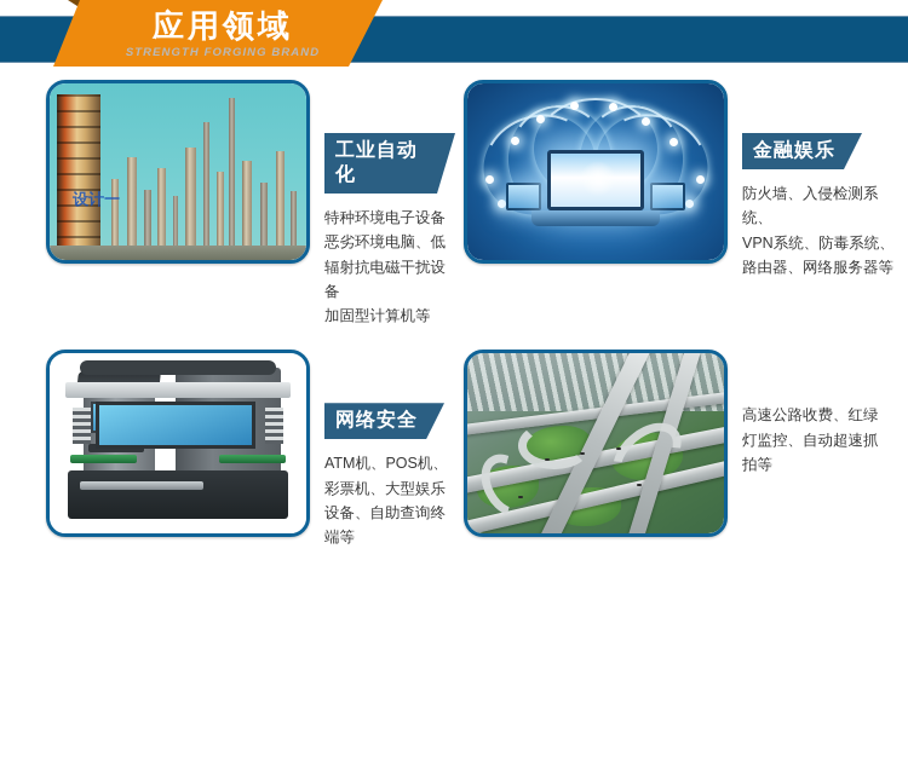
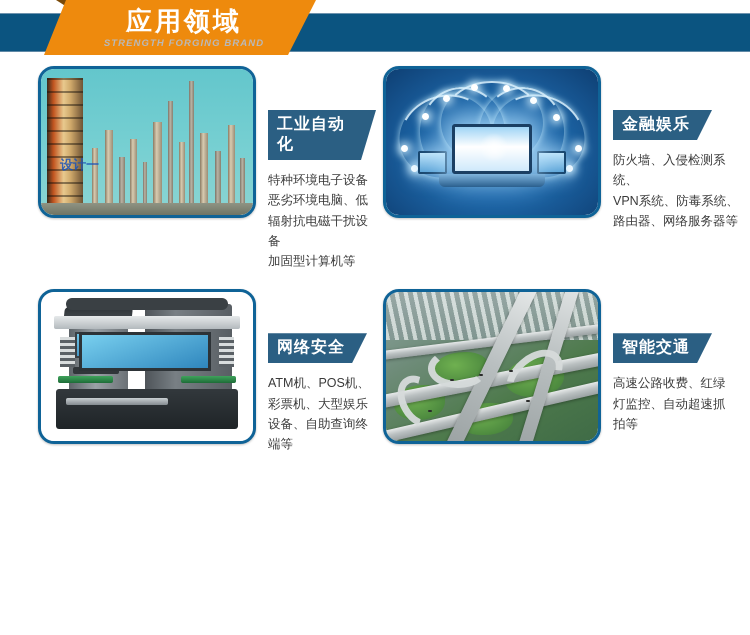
  应用领域
  STRENGTH FORGING BRAND
  设计一
  工业自动化
  特种环境电子设备
  恶劣环境电脑、低
  辐射抗电磁干扰设备
  加固型计算机等
  金融娱乐
  防火墙、入侵检测系统、
  VPN系统、防毒系统、
  路由器、网络服务器等
  网络安全
  ATM机、POS机、
  彩票机、大型娱乐
  设备、自助查询终
  端等
+ 智能交通
  高速公路收费、红绿
  灯监控、自动超速抓
  拍等
